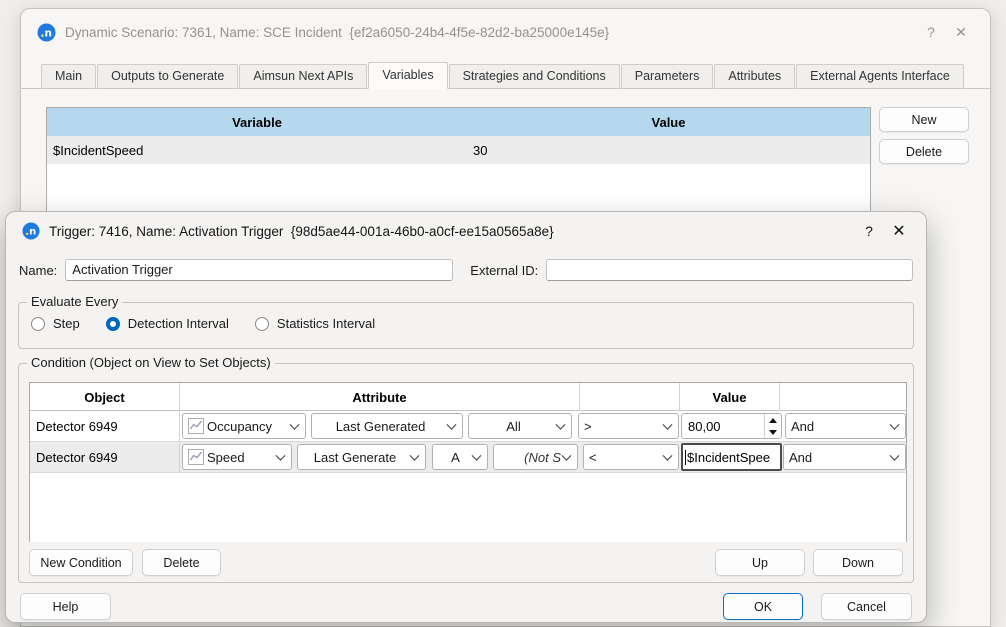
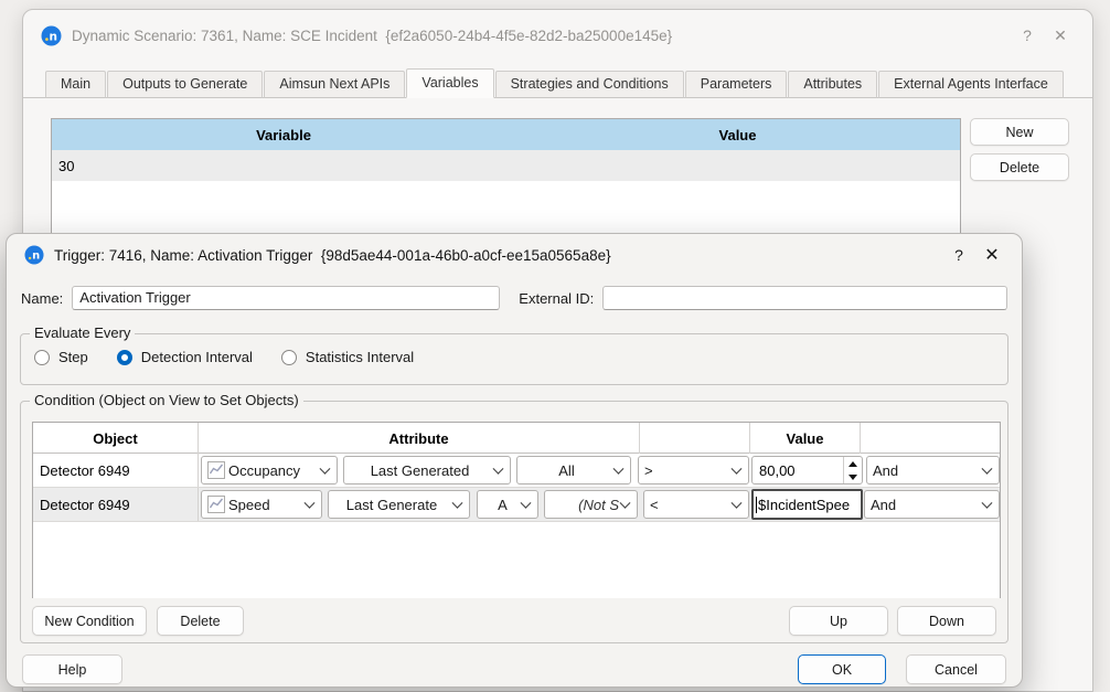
  n
  Dynamic Scenario: 7361, Name: SCE Incident {ef2a6050-24b4-4f5e-82d2-ba25000e145e}
  ?
  ✕
  Main
  Outputs to Generate
  Aimsun Next APIs
  Variables
  Strategies and Conditions
  Parameters
  Attributes
  External Agents Interface
  Variable
  Value
- $IncidentSpeed
  30
  New
  Delete
  n
  Trigger: 7416, Name: Activation Trigger {98d5ae44-001a-46b0-a0cf-ee15a0565a8e}
  ?
  ✕
  Name:
  Activation Trigger
  External ID:
  Evaluate Every
  Step
  Detection Interval
  Statistics Interval
  Condition (Object on View to Set Objects)
  Object
  Attribute
  Value
  Detector 6949
  Occupancy
  Last Generated
  All
  >
  80,00
  And
  Detector 6949
  Speed
  Last Generate
  A
  (Not S
  <
  $IncidentSpee
  And
  New Condition
  Delete
  Up
  Down
  Help
  OK
  Cancel
